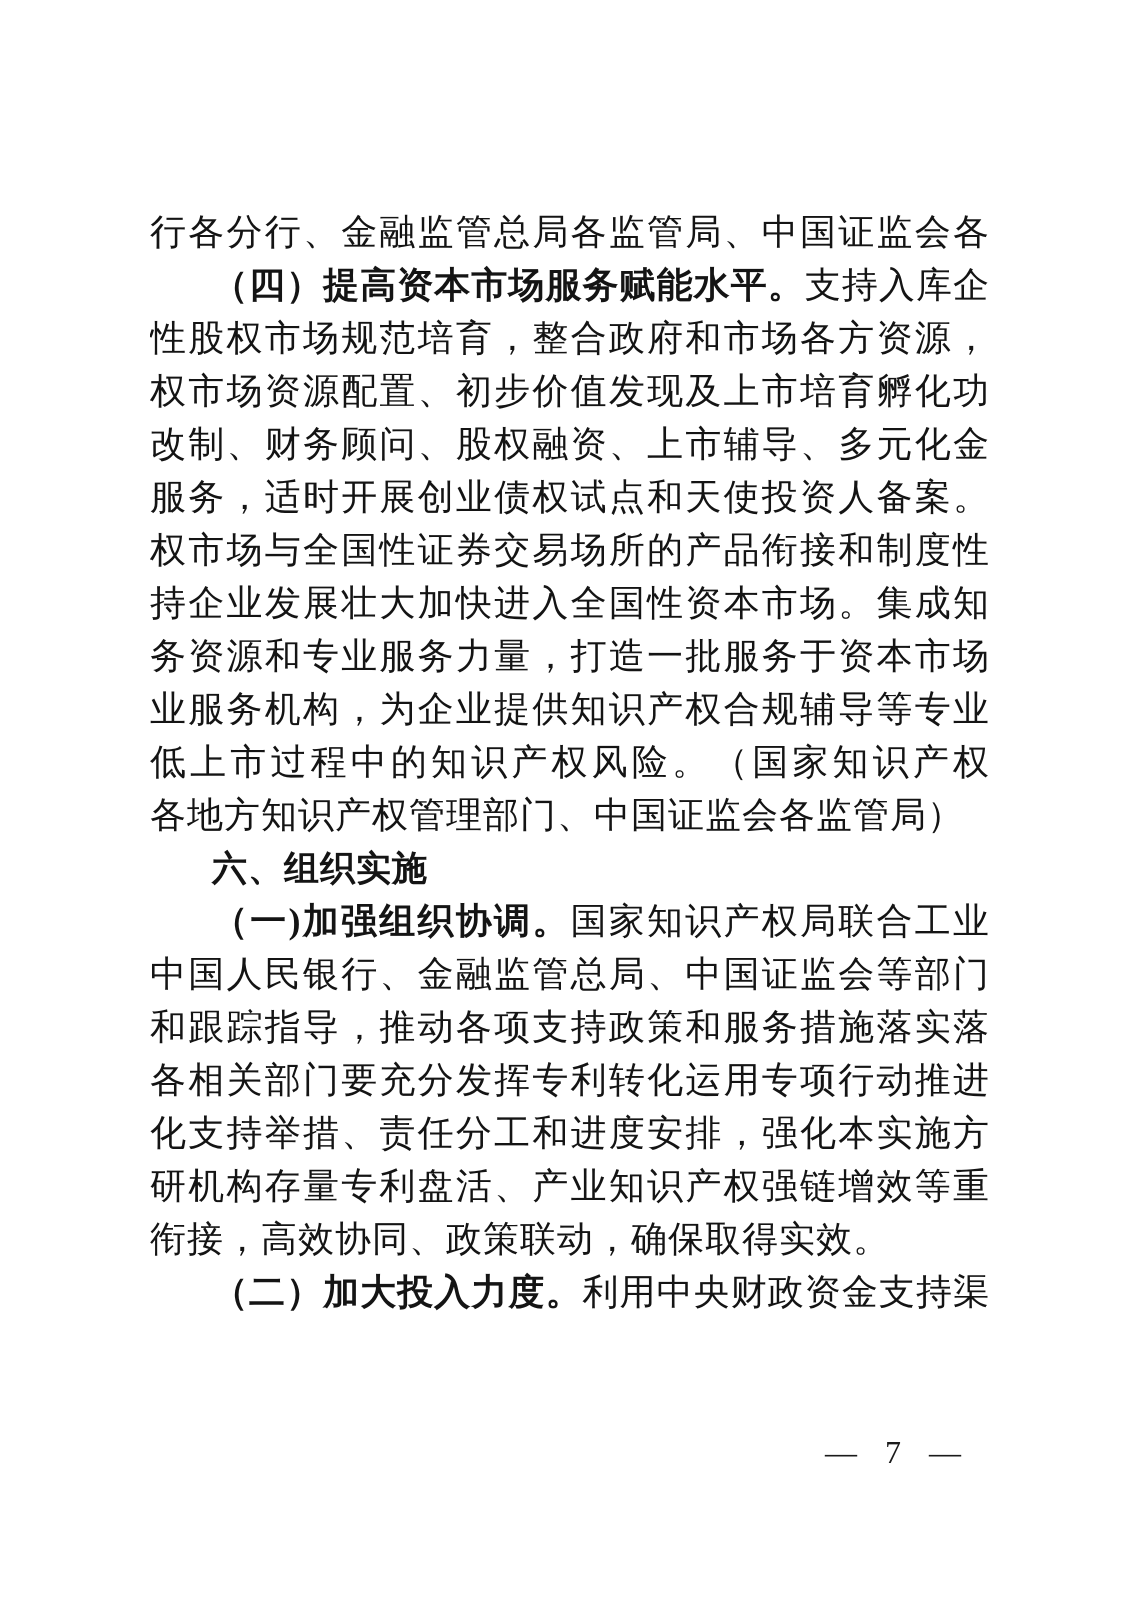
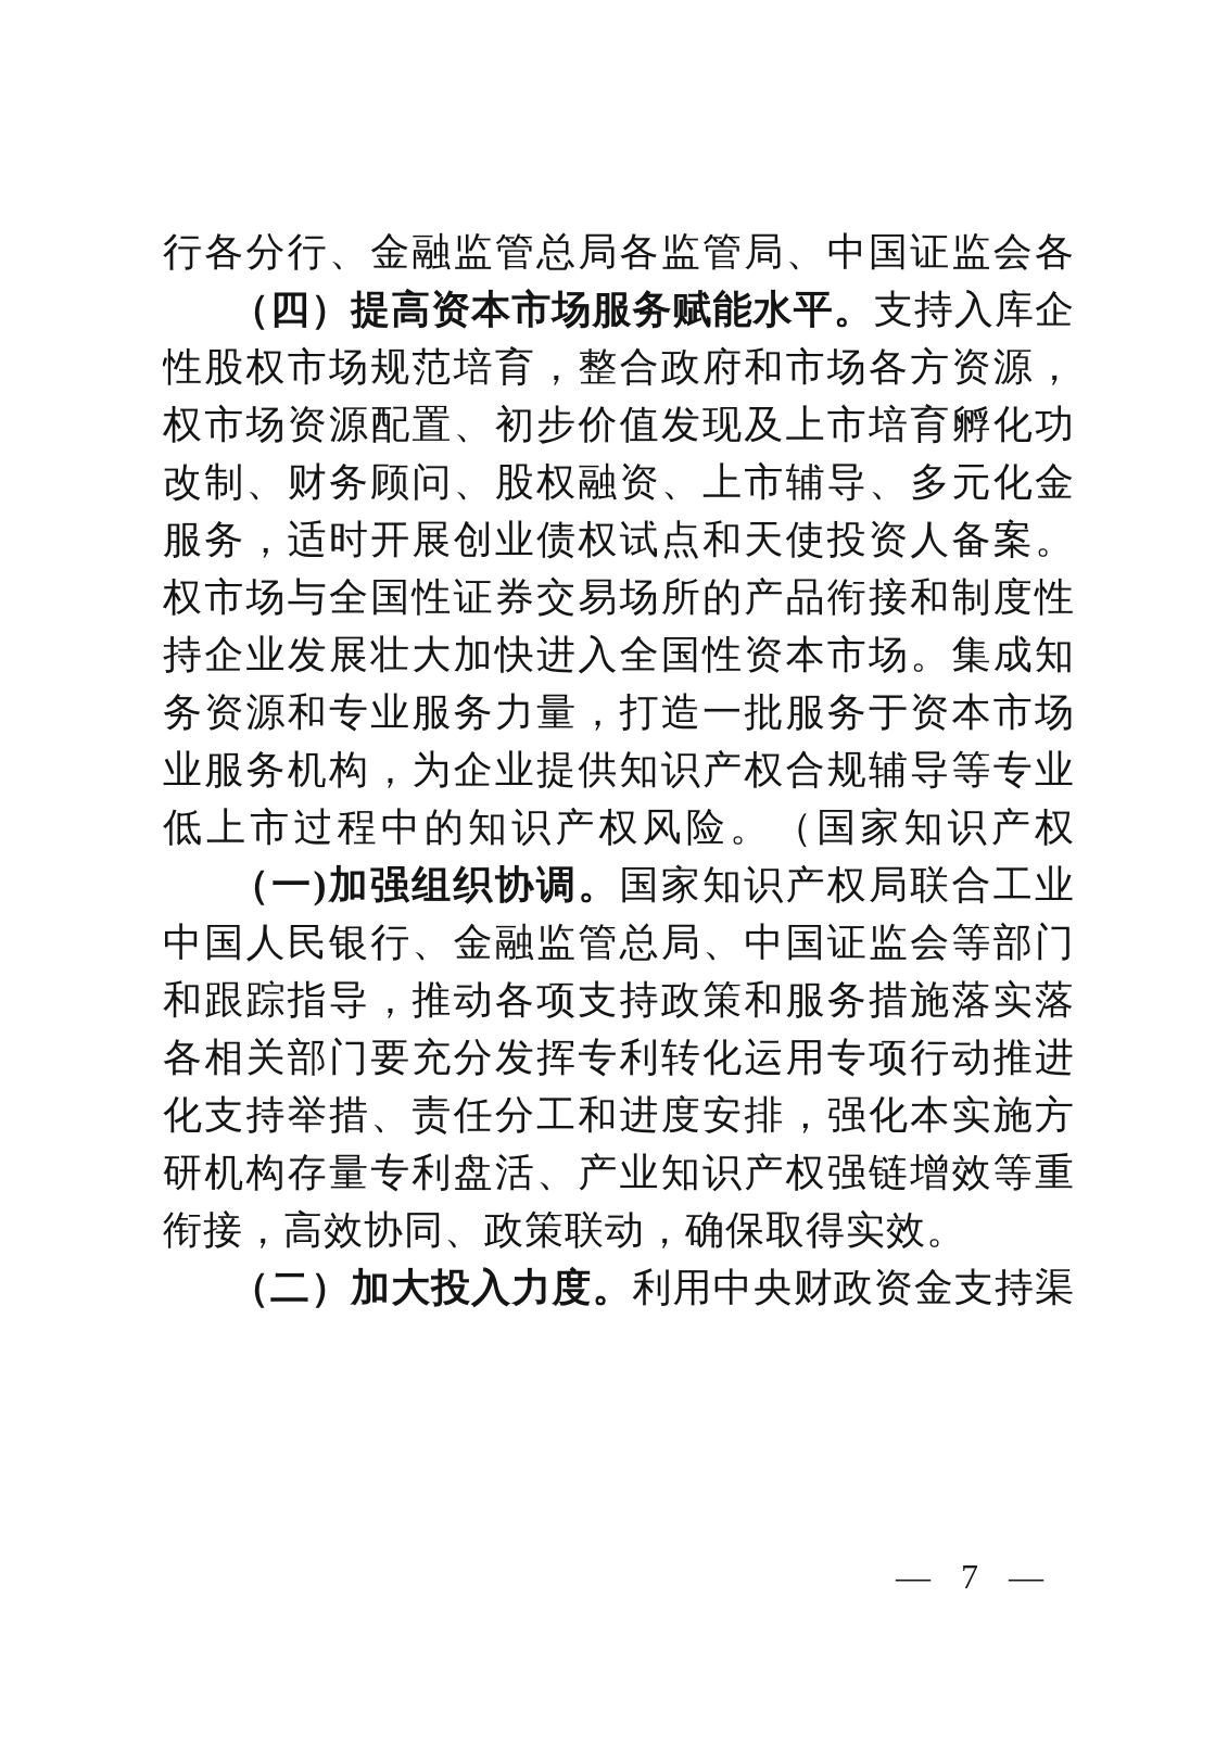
  行各分行、金融监管总局各监管局、中国证监会各
  （四）提高资本市场服务赋能水平。支持入库企
  性股权市场规范培育，整合政府和市场各方资源，
  权市场资源配置、初步价值发现及上市培育孵化功
  改制、财务顾问、股权融资、上市辅导、多元化金
  服务，适时开展创业债权试点和天使投资人备案。
  权市场与全国性证券交易场所的产品衔接和制度性
  持企业发展壮大加快进入全国性资本市场。集成知
  务资源和专业服务力量，打造一批服务于资本市场
  业服务机构，为企业提供知识产权合规辅导等专业
  低上市过程中的知识产权风险。（国家知识产权
- 各地方知识产权管理部门、中国证监会各监管局）
- 六、组织实施
  （一)加强组织协调。国家知识产权局联合工业
  中国人民银行、金融监管总局、中国证监会等部门
  和跟踪指导，推动各项支持政策和服务措施落实落
  各相关部门要充分发挥专利转化运用专项行动推进
  化支持举措、责任分工和进度安排，强化本实施方
  研机构存量专利盘活、产业知识产权强链增效等重
  衔接，高效协同、政策联动，确保取得实效。
  （二）加大投入力度。利用中央财政资金支持渠
  — 7 —
